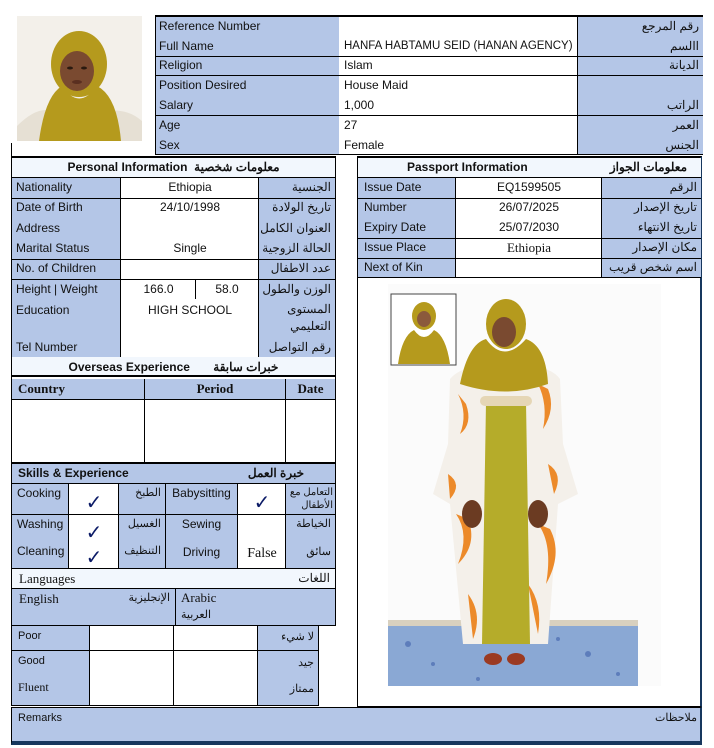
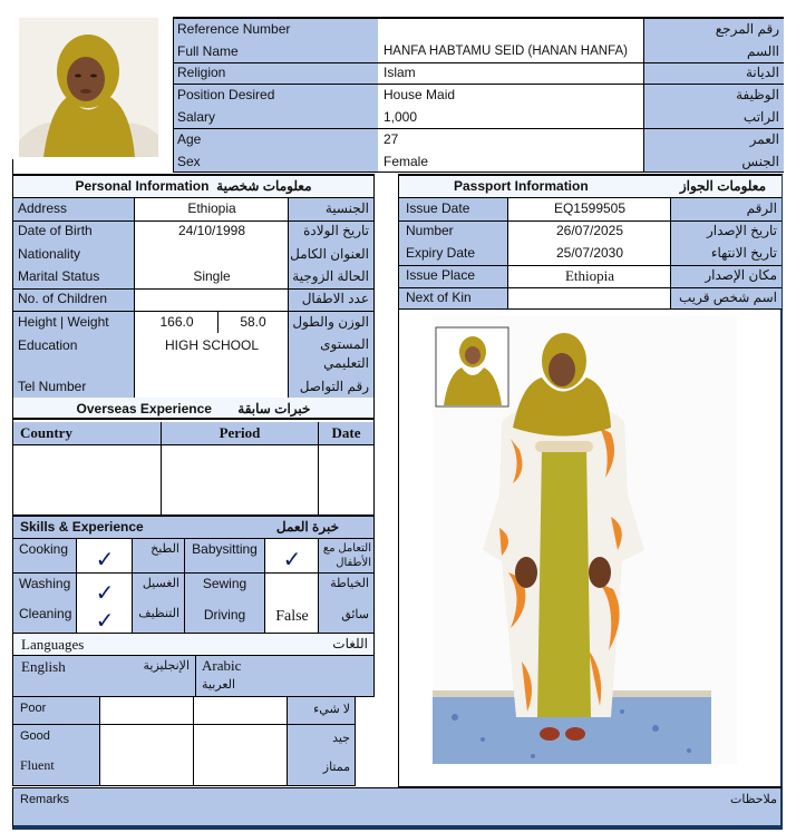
  Reference Number
  رقم المرجع
  Full Name
- HANFA HABTAMU SEID (HANAN AGENCY)
+ HANFA HABTAMU SEID (HANAN HANFA)
  االسم
  Religion
  Islam
  الديانة
  Position Desired
  House Maid
+ الوظيفة
  Salary
  1,000
  الراتب
  Age
  27
  العمر
  Sex
  Female
  الجنس
  Personal Information معلومات شخصية
- Nationality
+ Address
  Ethiopia
  الجنسية
  Date of Birth
  24/10/1998
  تاريخ الولادة
- Address
+ Nationality
  العنوان الكامل
  Marital Status
  Single
  الحالة الزوجية
  No. of Children
  عدد الاطفال
  Height | Weight
  166.0
  58.0
  الوزن والطول
  Education
  HIGH SCHOOL
  المستوى التعليمي
  Tel Number
  رقم التواصل
  Overseas Experience خبرات سابقة
  Country
  Period
  Date
  Skills & Experience
  خبرة العمل
  Cooking
  ✓
  الطبخ
  Babysitting
  ✓
  التعامل مع الأطفال
  Washing
  ✓
  الغسيل
  Sewing
  الخياطة
  Cleaning
  ✓
  التنظيف
  Driving
  False
  سائق
  Languages
  اللغات
  English
  الإنجليزية
  Arabic
  العربية
  Poor
  لا شيء
  Good
  جيد
  Fluent
  ممتاز
  Passport Information
  معلومات الجواز
  Issue Date
  EQ1599505
  الرقم
  Number
  26/07/2025
  تاريخ الإصدار
  Expiry Date
  25/07/2030
  تاريخ الانتهاء
  Issue Place
  Ethiopia
  مكان الإصدار
  Next of Kin
  اسم شخص قريب
  Remarks
  ملاحظات
